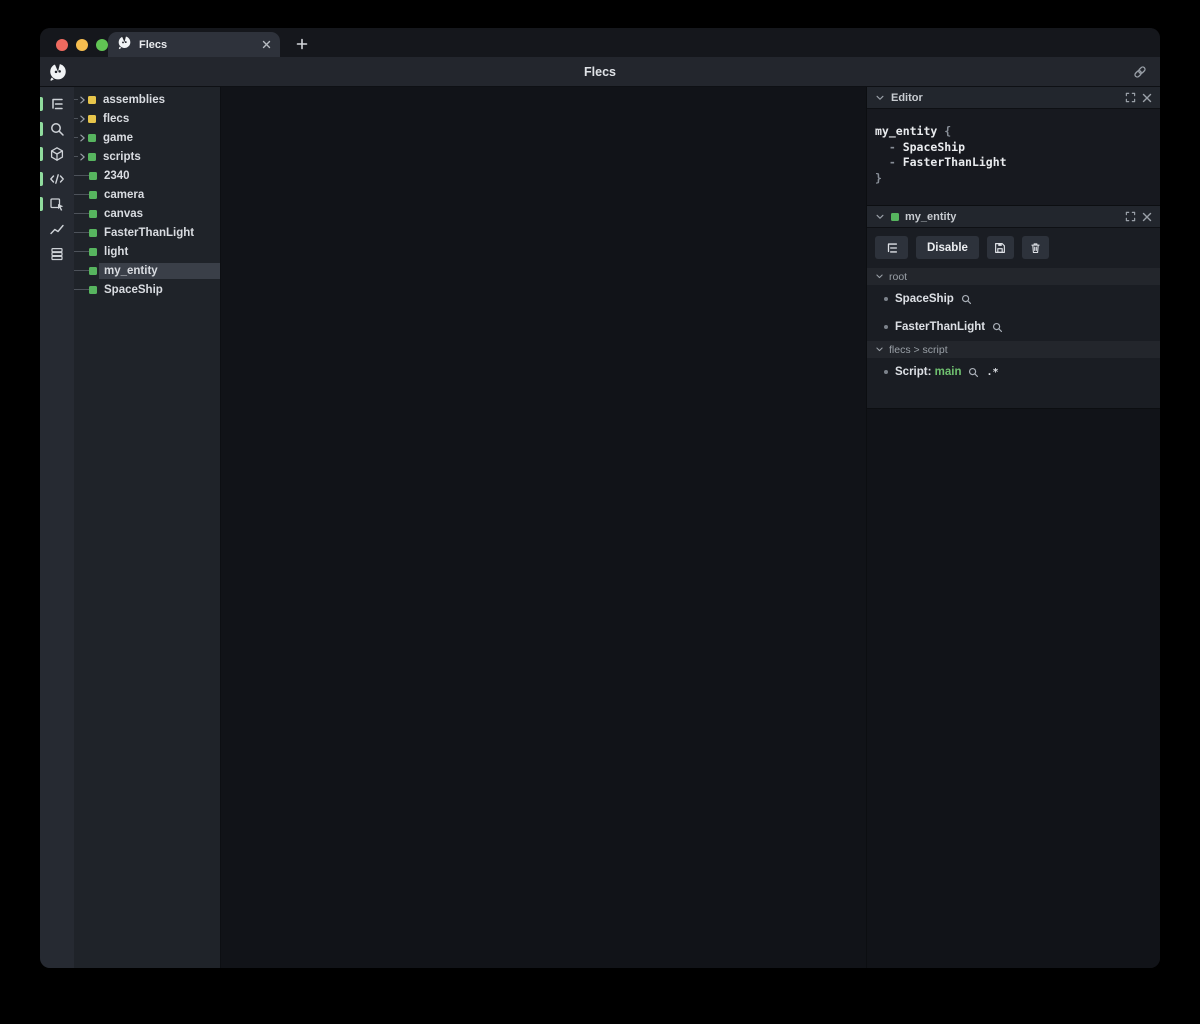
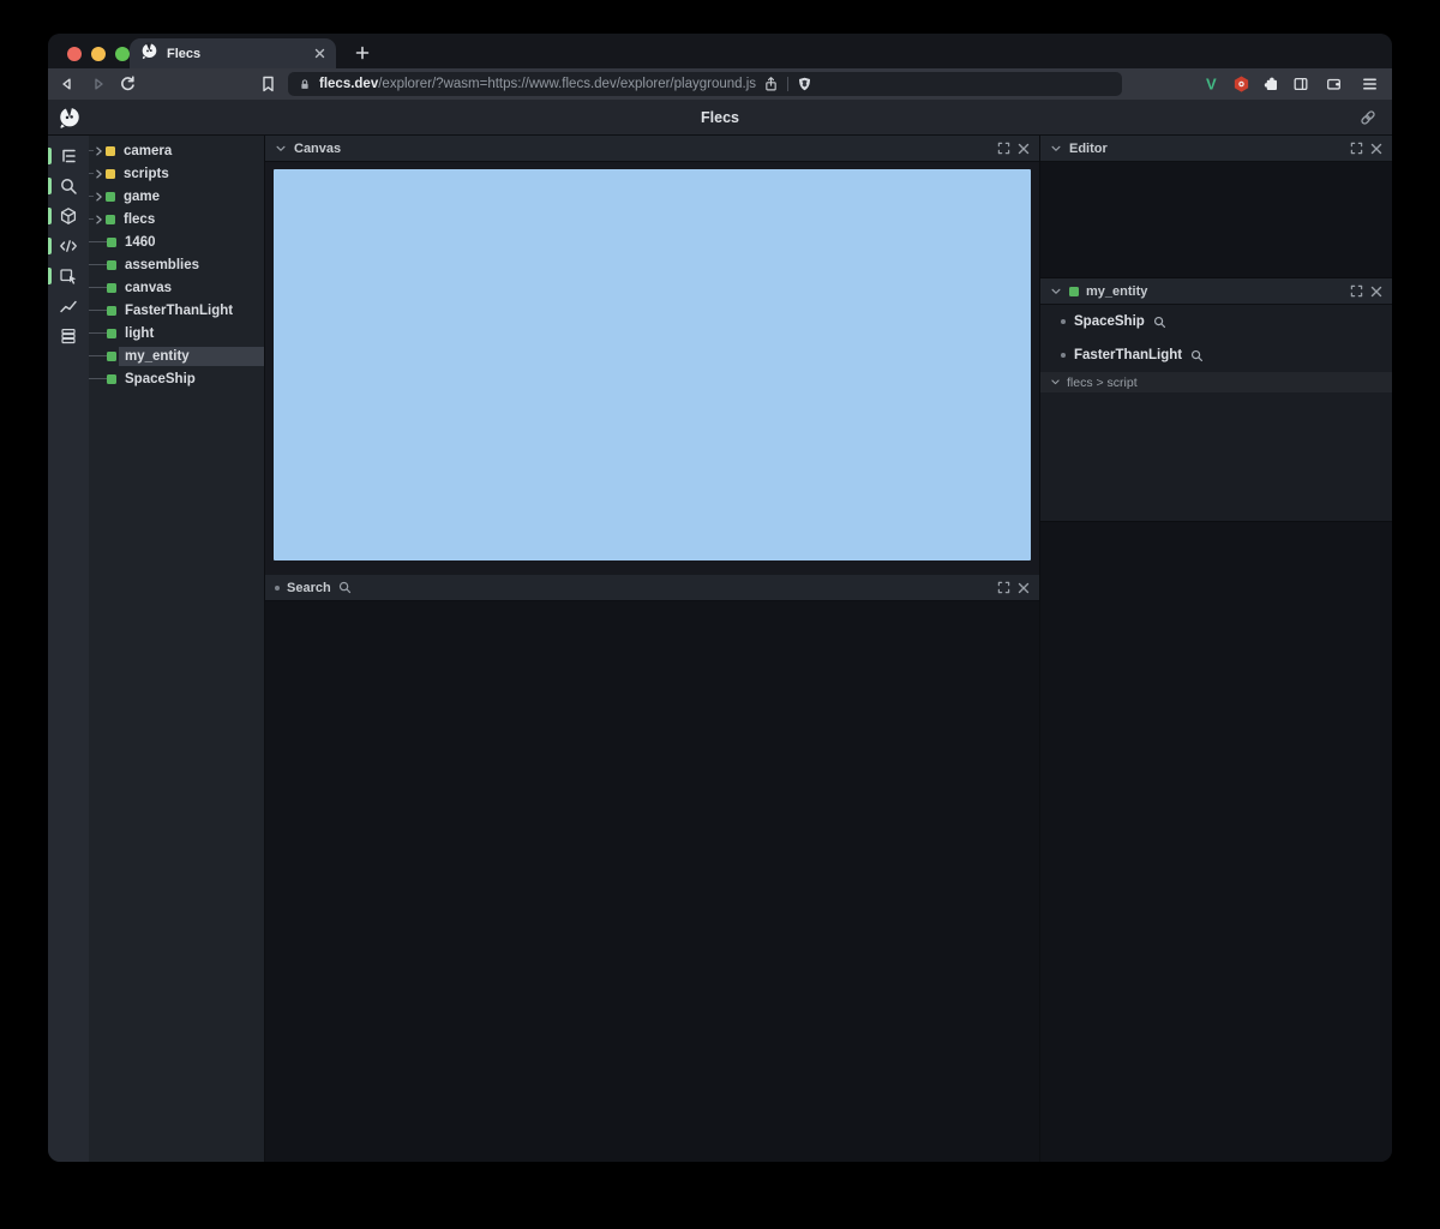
  Flecs
+ flecs.dev
+ /explorer/?wasm=https://www.flecs.dev/explorer/playground.js
+ V
  Flecs
- assemblies
+ camera
- flecs
+ scripts
  game
- scripts
+ flecs
- 2340
+ 1460
- camera
+ assemblies
  canvas
  FasterThanLight
  light
  my_entity
  SpaceShip
+ Canvas
+ Search
  Editor
- my_entity {
- - SpaceShip
- - FasterThanLight
- }
  my_entity
- Disable
- root
  SpaceShip
  FasterThanLight
  flecs > script
- Script: main
- .*
